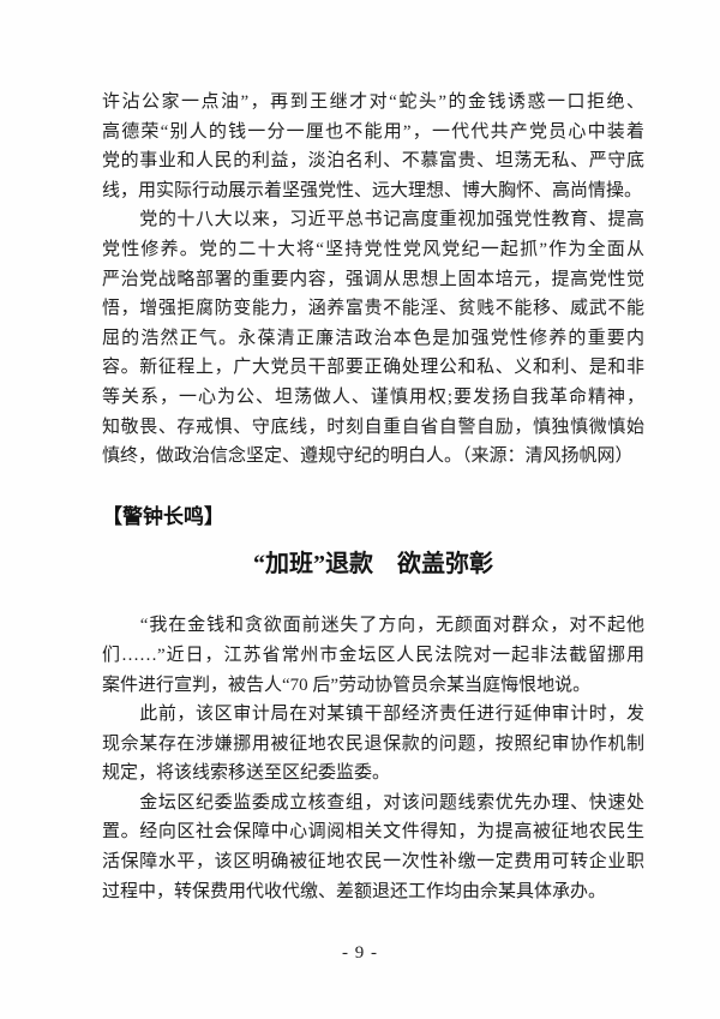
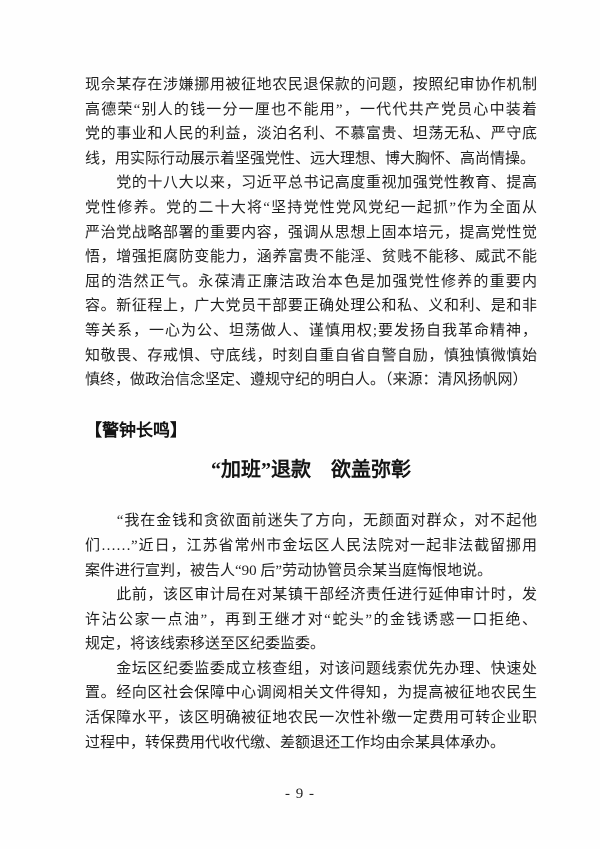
- 许沾公家一点油”，再到王继才对“蛇头”的金钱诱惑一口拒绝、
+ 现佘某存在涉嫌挪用被征地农民退保款的问题，按照纪审协作机制
  高德荣“别人的钱一分一厘也不能用”，一代代共产党员心中装着
  党的事业和人民的利益，淡泊名利、不慕富贵、坦荡无私、严守底
  线，用实际行动展示着坚强党性、远大理想、博大胸怀、高尚情操。
  党的十八大以来，习近平总书记高度重视加强党性教育、提高
  党性修养。党的二十大将“坚持党性党风党纪一起抓”作为全面从
  严治党战略部署的重要内容，强调从思想上固本培元，提高党性觉
  悟，增强拒腐防变能力，涵养富贵不能淫、贫贱不能移、威武不能
  屈的浩然正气。永葆清正廉洁政治本色是加强党性修养的重要内
  容。新征程上，广大党员干部要正确处理公和私、义和利、是和非
  等关系，一心为公、坦荡做人、谨慎用权;要发扬自我革命精神，
  知敬畏、存戒惧、守底线，时刻自重自省自警自励，慎独慎微慎始
  慎终，做政治信念坚定、遵规守纪的明白人。（来源：清风扬帆网）
  【警钟长鸣】
  “加班”退款 欲盖弥彰
  “我在金钱和贪欲面前迷失了方向，无颜面对群众，对不起他
  们……”近日，江苏省常州市金坛区人民法院对一起非法截留挪用
- 案件进行宣判，被告人“70 后”劳动协管员佘某当庭悔恨地说。
+ 案件进行宣判，被告人“90 后”劳动协管员佘某当庭悔恨地说。
  此前，该区审计局在对某镇干部经济责任进行延伸审计时，发
- 现佘某存在涉嫌挪用被征地农民退保款的问题，按照纪审协作机制
+ 许沾公家一点油”，再到王继才对“蛇头”的金钱诱惑一口拒绝、
  规定，将该线索移送至区纪委监委。
  金坛区纪委监委成立核查组，对该问题线索优先办理、快速处
  置。经向区社会保障中心调阅相关文件得知，为提高被征地农民生
  活保障水平，该区明确被征地农民一次性补缴一定费用可转企业职
  过程中，转保费用代收代缴、差额退还工作均由佘某具体承办。
  - 9 -
